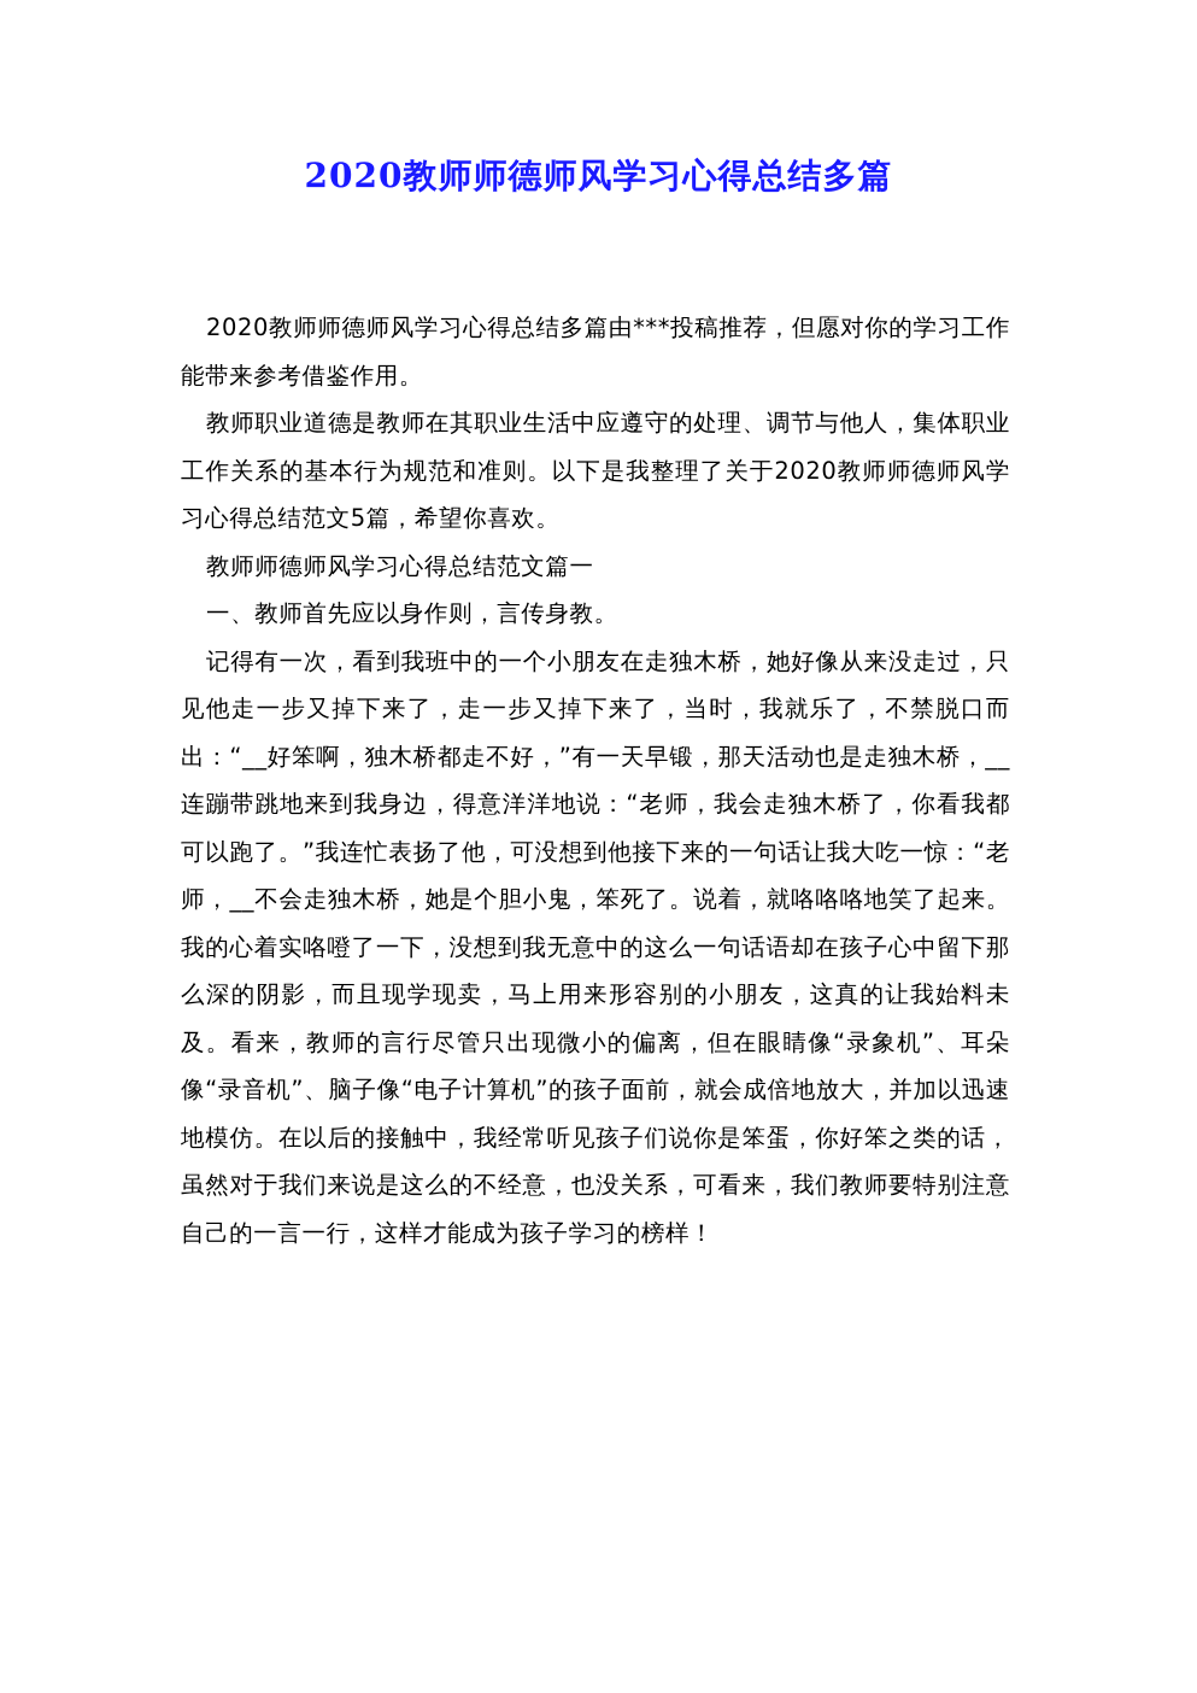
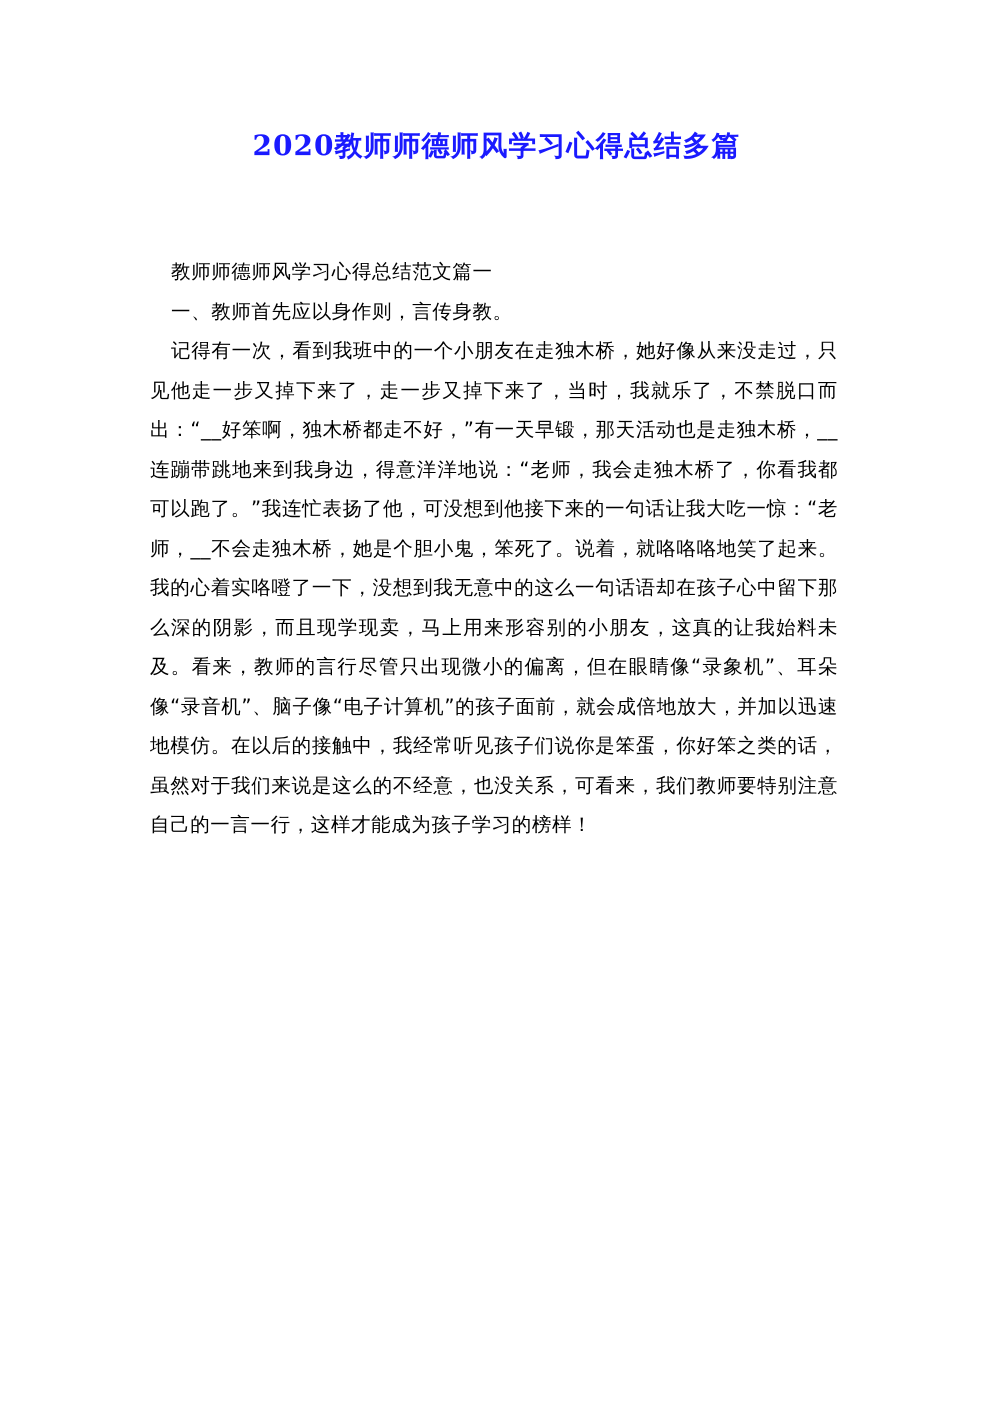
  2020教师师德师风学习心得总结多篇
- 2020教师师德师风学习心得总结多篇由***投稿推荐，但愿对你的学习工作能带来参考借鉴作用。
- 教师职业道德是教师在其职业生活中应遵守的处理、调节与他人，集体职业工作关系的基本行为规范和准则。以下是我整理了关于2020教师师德师风学习心得总结范文5篇，希望你喜欢。
  教师师德师风学习心得总结范文篇一
  一、教师首先应以身作则，言传身教。
  记得有一次，看到我班中的一个小朋友在走独木桥，她好像从来没走过，只见他走一步又掉下来了，走一步又掉下来了，当时，我就乐了，不禁脱口而出：“__好笨啊，独木桥都走不好，”有一天早锻，那天活动也是走独木桥，__连蹦带跳地来到我身边，得意洋洋地说：“老师，我会走独木桥了，你看我都可以跑了。”我连忙表扬了他，可没想到他接下来的一句话让我大吃一惊：“老师，__不会走独木桥，她是个胆小鬼，笨死了。说着，就咯咯咯地笑了起来。我的心着实咯噔了一下，没想到我无意中的这么一句话语却在孩子心中留下那么深的阴影，而且现学现卖，马上用来形容别的小朋友，这真的让我始料未及。看来，教师的言行尽管只出现微小的偏离，但在眼睛像“录象机”、耳朵像“录音机”、脑子像“电子计算机”的孩子面前，就会成倍地放大，并加以迅速地模仿。在以后的接触中，我经常听见孩子们说你是笨蛋，你好笨之类的话，虽然对于我们来说是这么的不经意，也没关系，可看来，我们教师要特别注意自己的一言一行，这样才能成为孩子学习的榜样！
